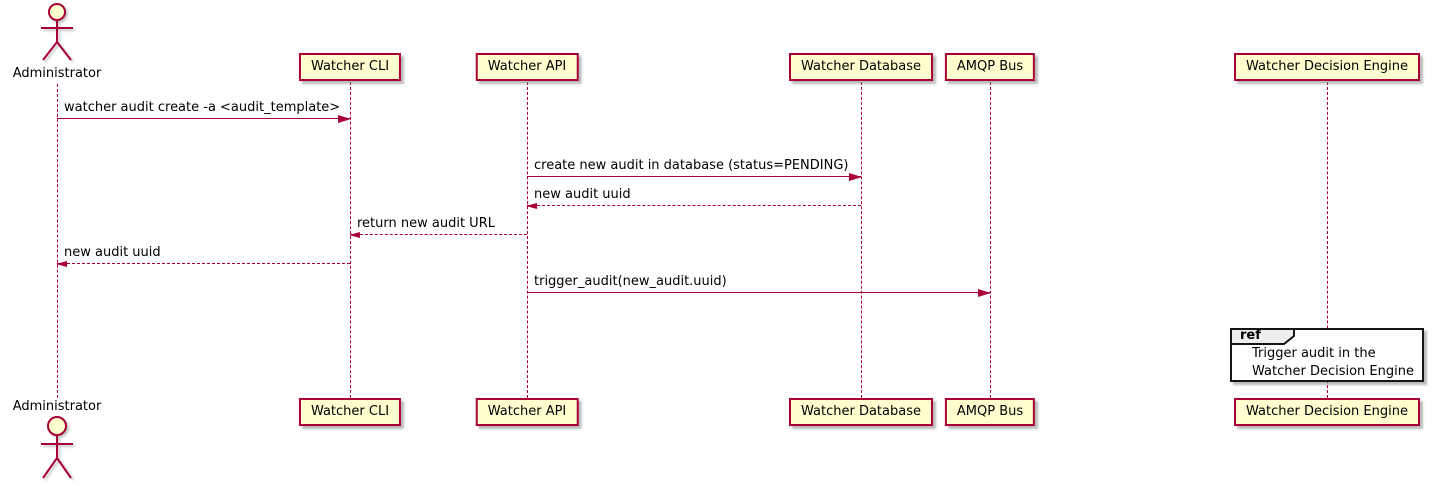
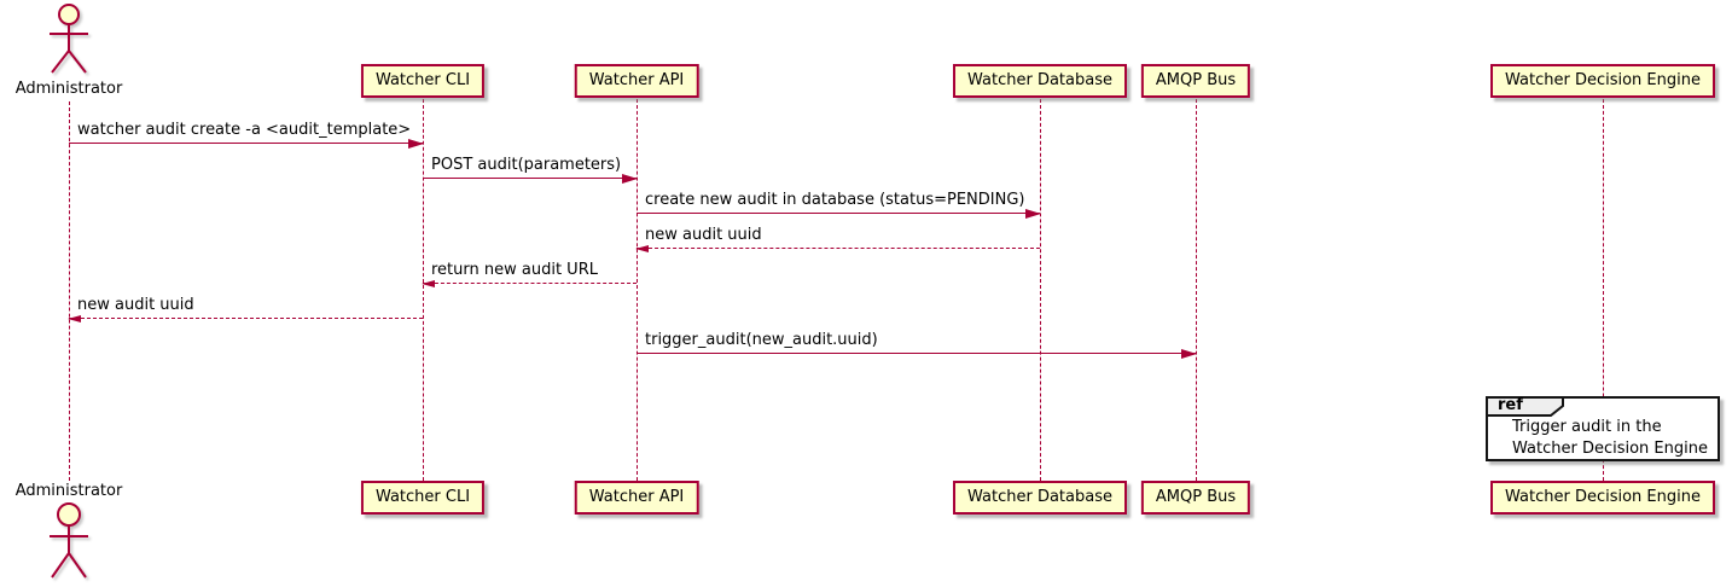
  Administrator
  Watcher CLI
  Watcher API
  Watcher Database
  AMQP Bus
  Watcher Decision Engine
  watcher audit create -a <audit_template>
+ POST audit(parameters)
  create new audit in database (status=PENDING)
  new audit uuid
  return new audit URL
  new audit uuid
  trigger_audit(new_audit.uuid)
  ref
  Trigger audit in the
  Watcher Decision Engine
  Watcher CLI
  Watcher API
  Watcher Database
  AMQP Bus
  Watcher Decision Engine
  Administrator
